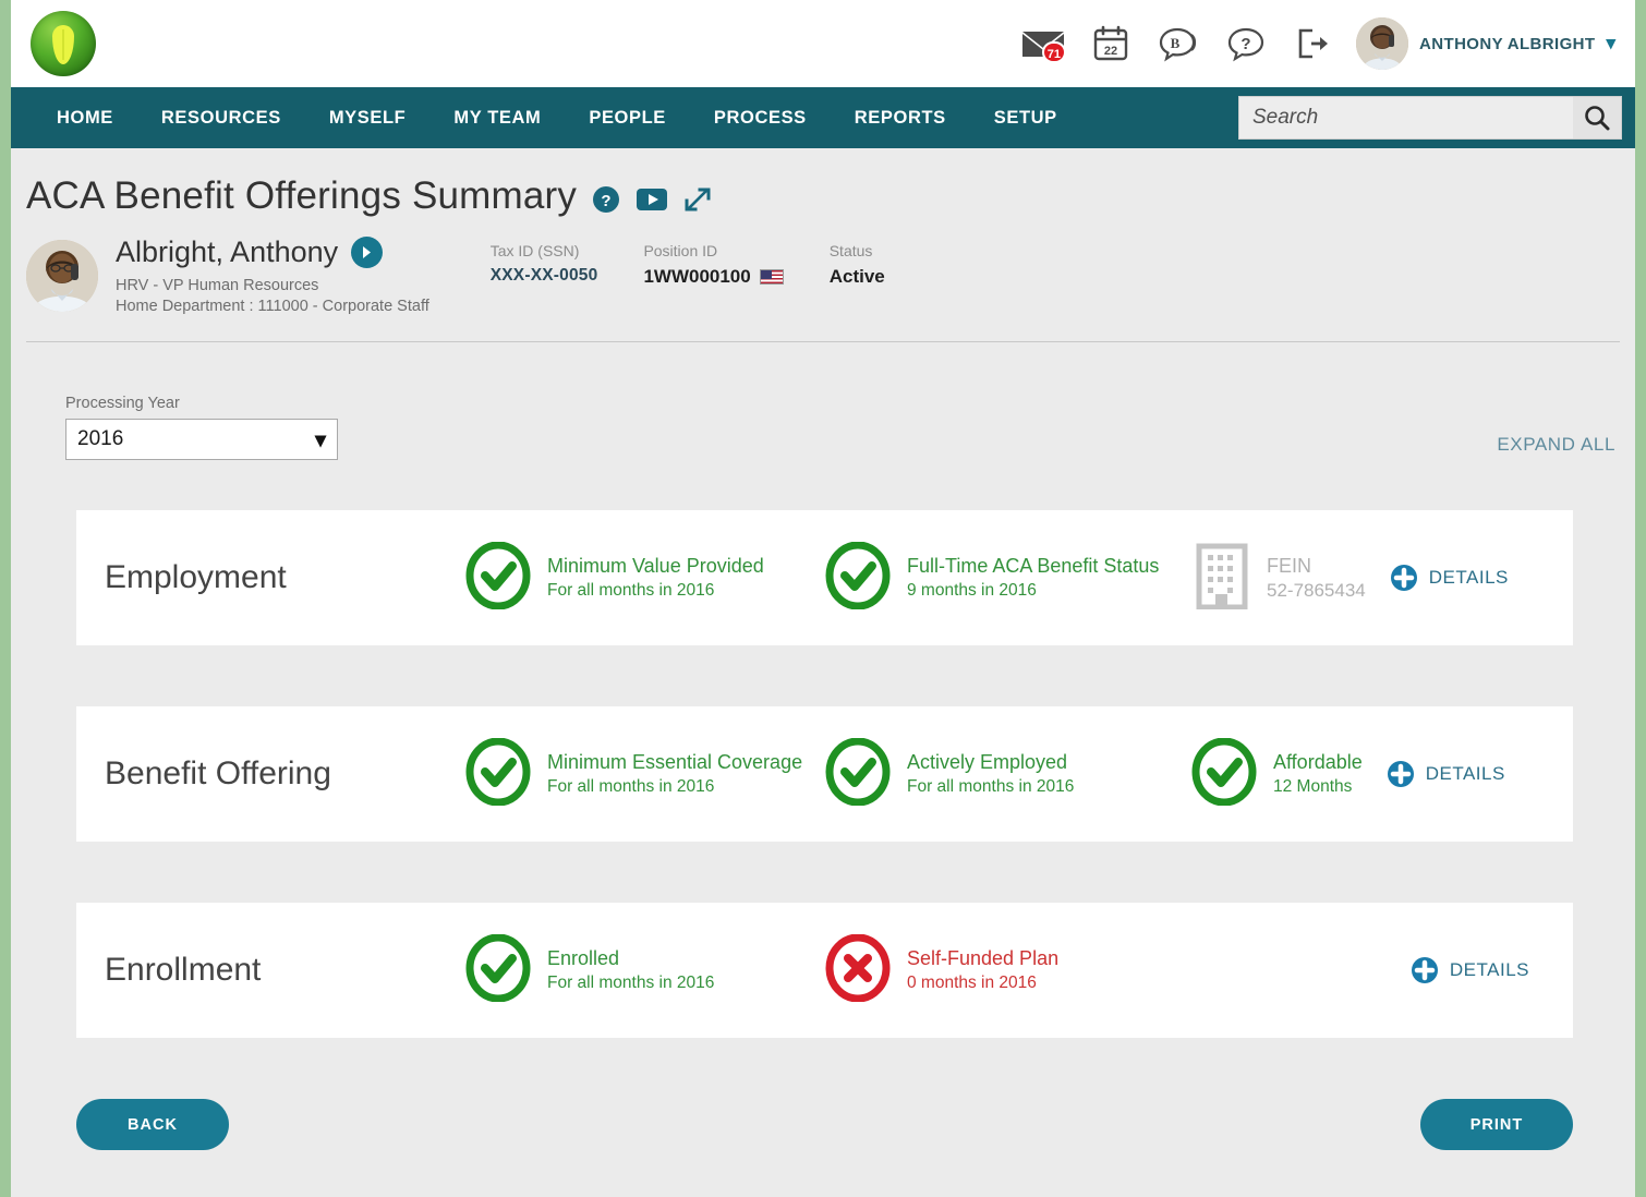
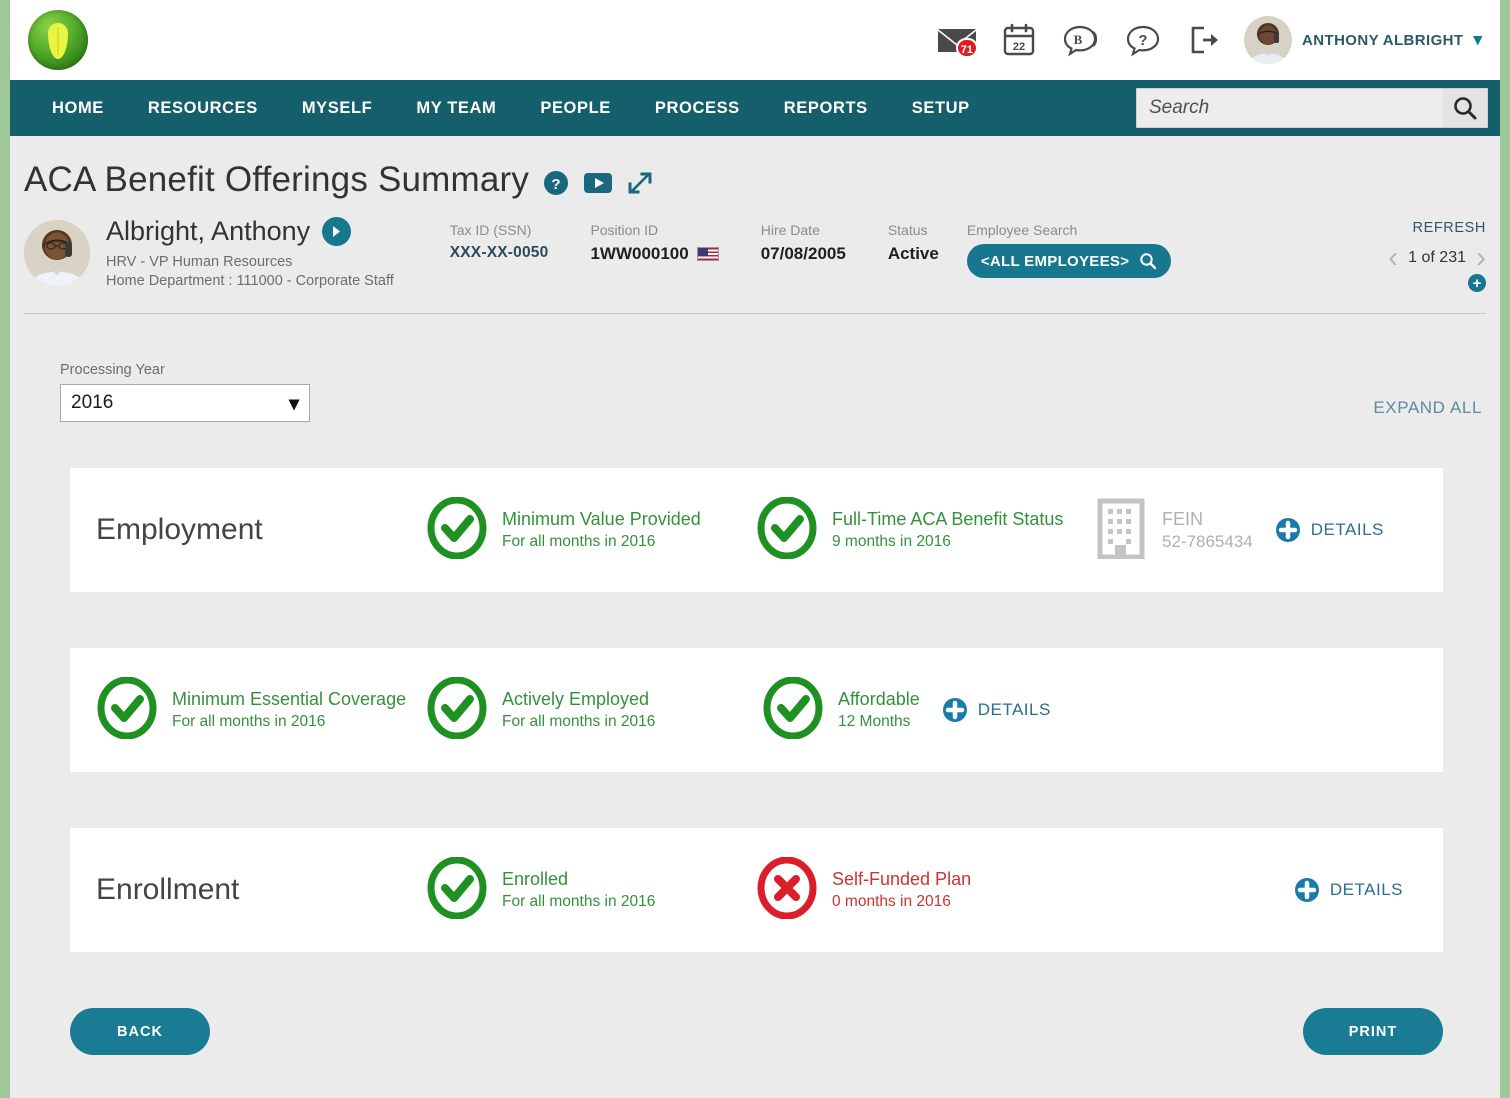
  71
  22
  B
  ?
  ANTHONY ALBRIGHT
  ▾
  HOME
  RESOURCES
  MYSELF
  MY TEAM
  PEOPLE
  PROCESS
  REPORTS
  SETUP
  Search
  ACA Benefit Offerings Summary
  ?
  Albright, Anthony
  HRV - VP Human Resources
  Home Department : 111000 - Corporate Staff
  Tax ID (SSN)
  XXX-XX-0050
  Position ID
  1WW000100
+ Hire Date
+ 07/08/2005
  Status
  Active
+ Employee Search
+ <ALL EMPLOYEES>
+ REFRESH
+ ‹
+ 1 of 231
+ ›
+ +
  Processing Year
  2016
  ▾
  EXPAND ALL
  Employment
  Minimum Value Provided
  For all months in 2016
  Full-Time ACA Benefit Status
  9 months in 2016
  FEIN
  52-7865434
  DETAILS
- Benefit Offering
  Minimum Essential Coverage
  For all months in 2016
  Actively Employed
  For all months in 2016
  Affordable
  12 Months
  DETAILS
  Enrollment
  Enrolled
  For all months in 2016
  Self-Funded Plan
  0 months in 2016
  DETAILS
  BACK
  PRINT
